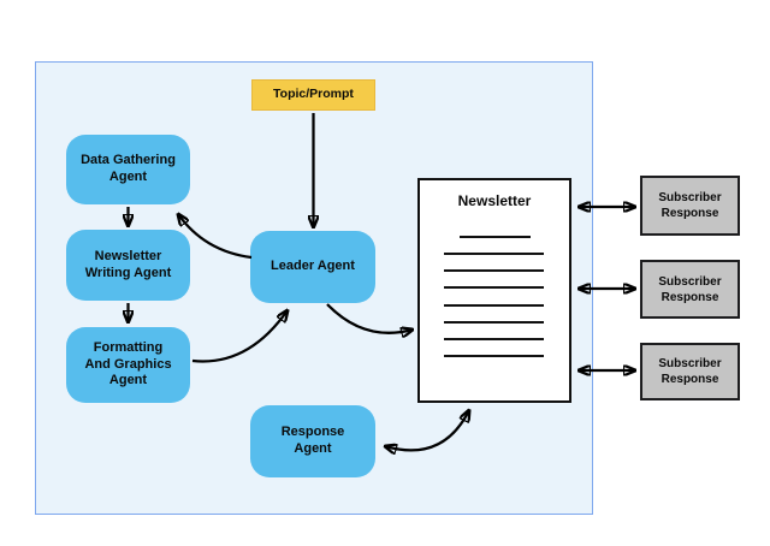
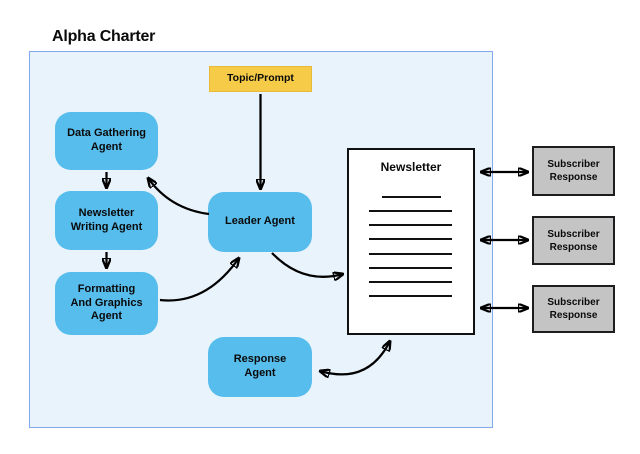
+ Alpha Charter
  Topic/Prompt
  Data Gathering
  Agent
  Newsletter
  Writing Agent
  Formatting
  And Graphics
  Agent
  Leader Agent
  Response
  Agent
  Newsletter
  Subscriber
  Response
  Subscriber
  Response
  Subscriber
  Response
